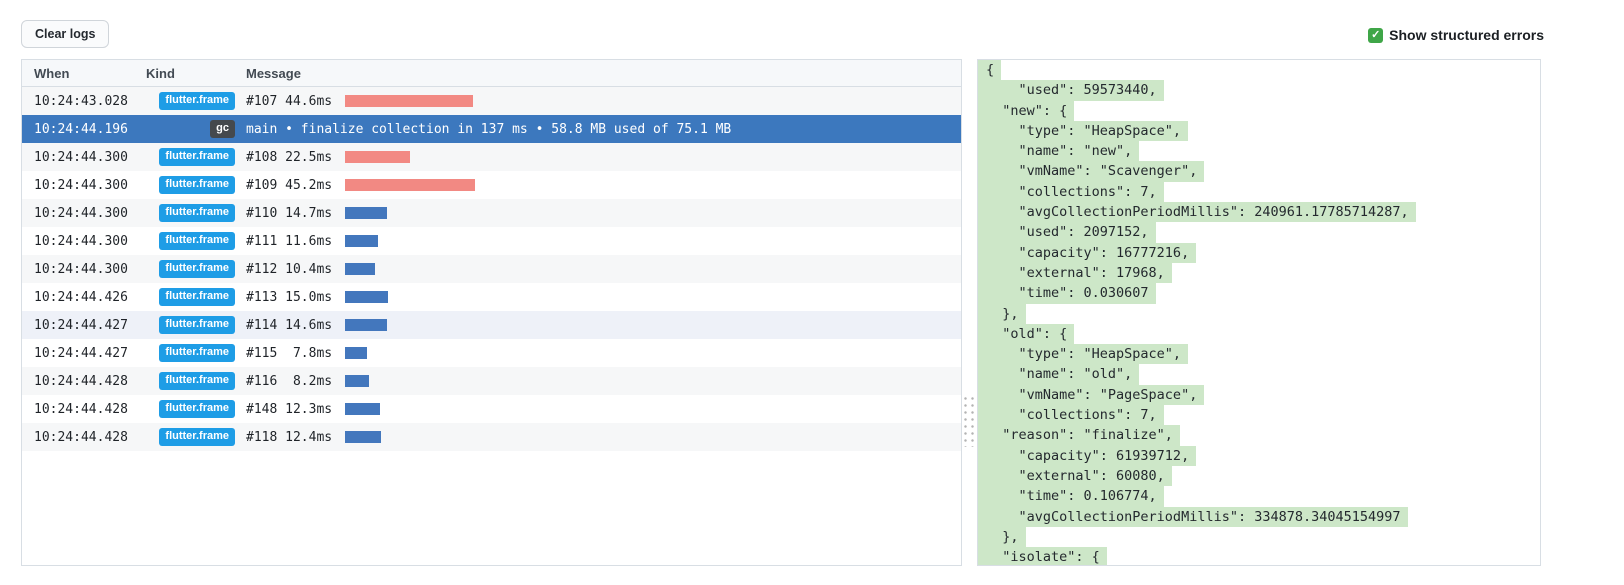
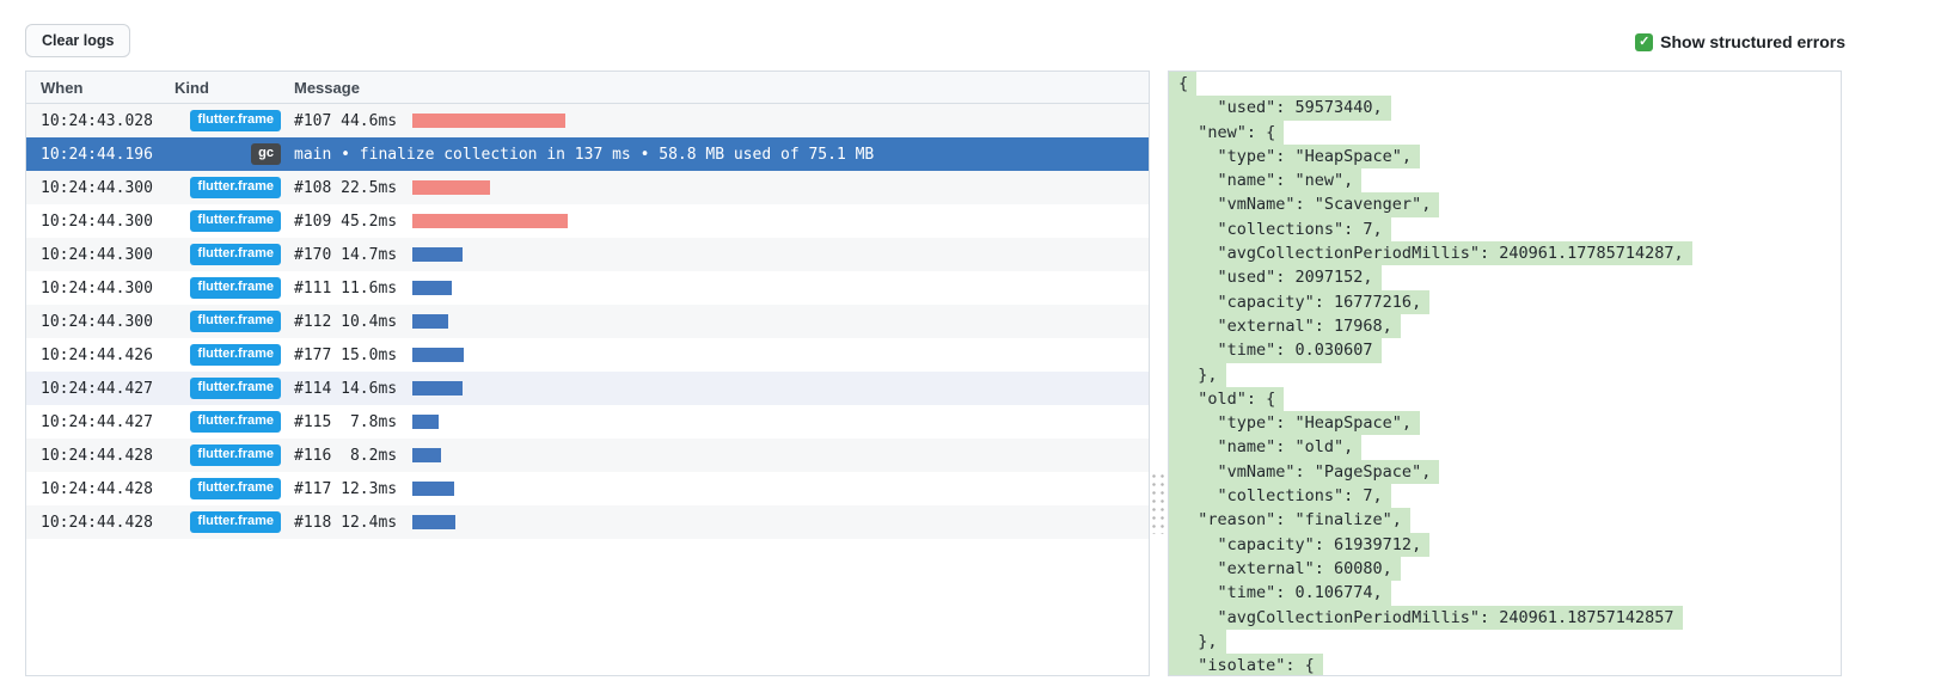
  Clear logs
  ✓
  Show structured errors
  When
  Kind
  Message
  10:24:43.028
  flutter.frame
  #107 44.6ms
  10:24:44.196
  gc
  main • finalize collection in 137 ms • 58.8 MB used of 75.1 MB
  10:24:44.300
  flutter.frame
  #108 22.5ms
  10:24:44.300
  flutter.frame
  #109 45.2ms
  10:24:44.300
  flutter.frame
- #110 14.7ms
+ #170 14.7ms
  10:24:44.300
  flutter.frame
  #111 11.6ms
  10:24:44.300
  flutter.frame
  #112 10.4ms
  10:24:44.426
  flutter.frame
- #113 15.0ms
+ #177 15.0ms
  10:24:44.427
  flutter.frame
  #114 14.6ms
  10:24:44.427
  flutter.frame
  #115 7.8ms
  10:24:44.428
  flutter.frame
  #116 8.2ms
  10:24:44.428
  flutter.frame
- #148 12.3ms
+ #117 12.3ms
  10:24:44.428
  flutter.frame
  #118 12.4ms
  {
  "used": 59573440,
  "new": {
  "type": "HeapSpace",
  "name": "new",
  "vmName": "Scavenger",
  "collections": 7,
  "avgCollectionPeriodMillis": 240961.17785714287,
  "used": 2097152,
  "capacity": 16777216,
  "external": 17968,
  "time": 0.030607
  },
  "old": {
  "type": "HeapSpace",
  "name": "old",
  "vmName": "PageSpace",
  "collections": 7,
  "reason": "finalize",
  "capacity": 61939712,
  "external": 60080,
  "time": 0.106774,
- "avgCollectionPeriodMillis": 334878.34045154997
+ "avgCollectionPeriodMillis": 240961.18757142857
  },
  "isolate": {
